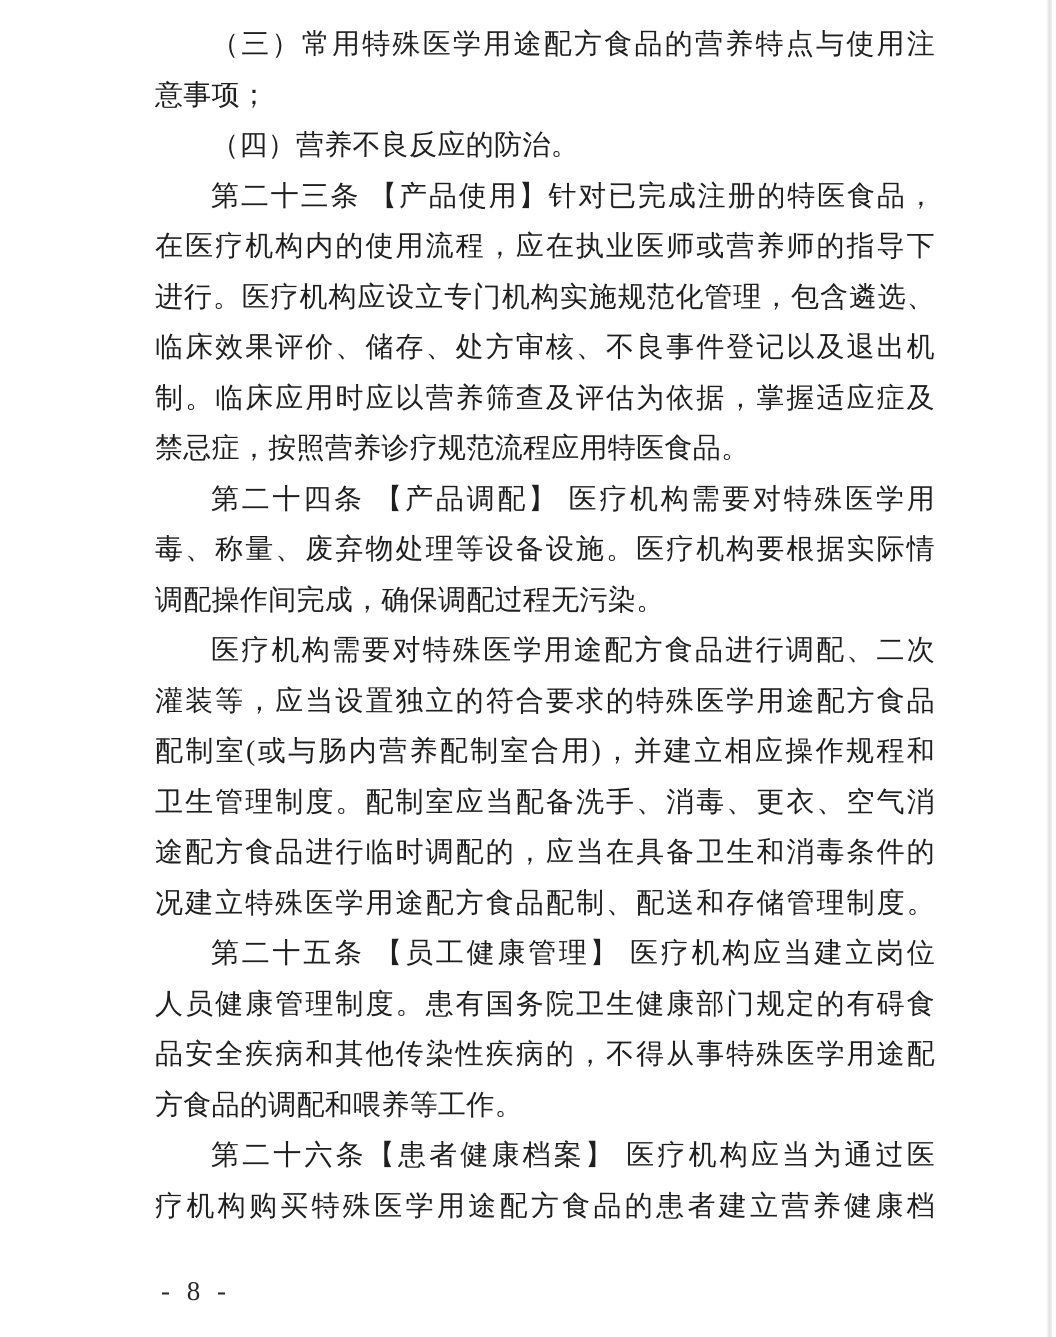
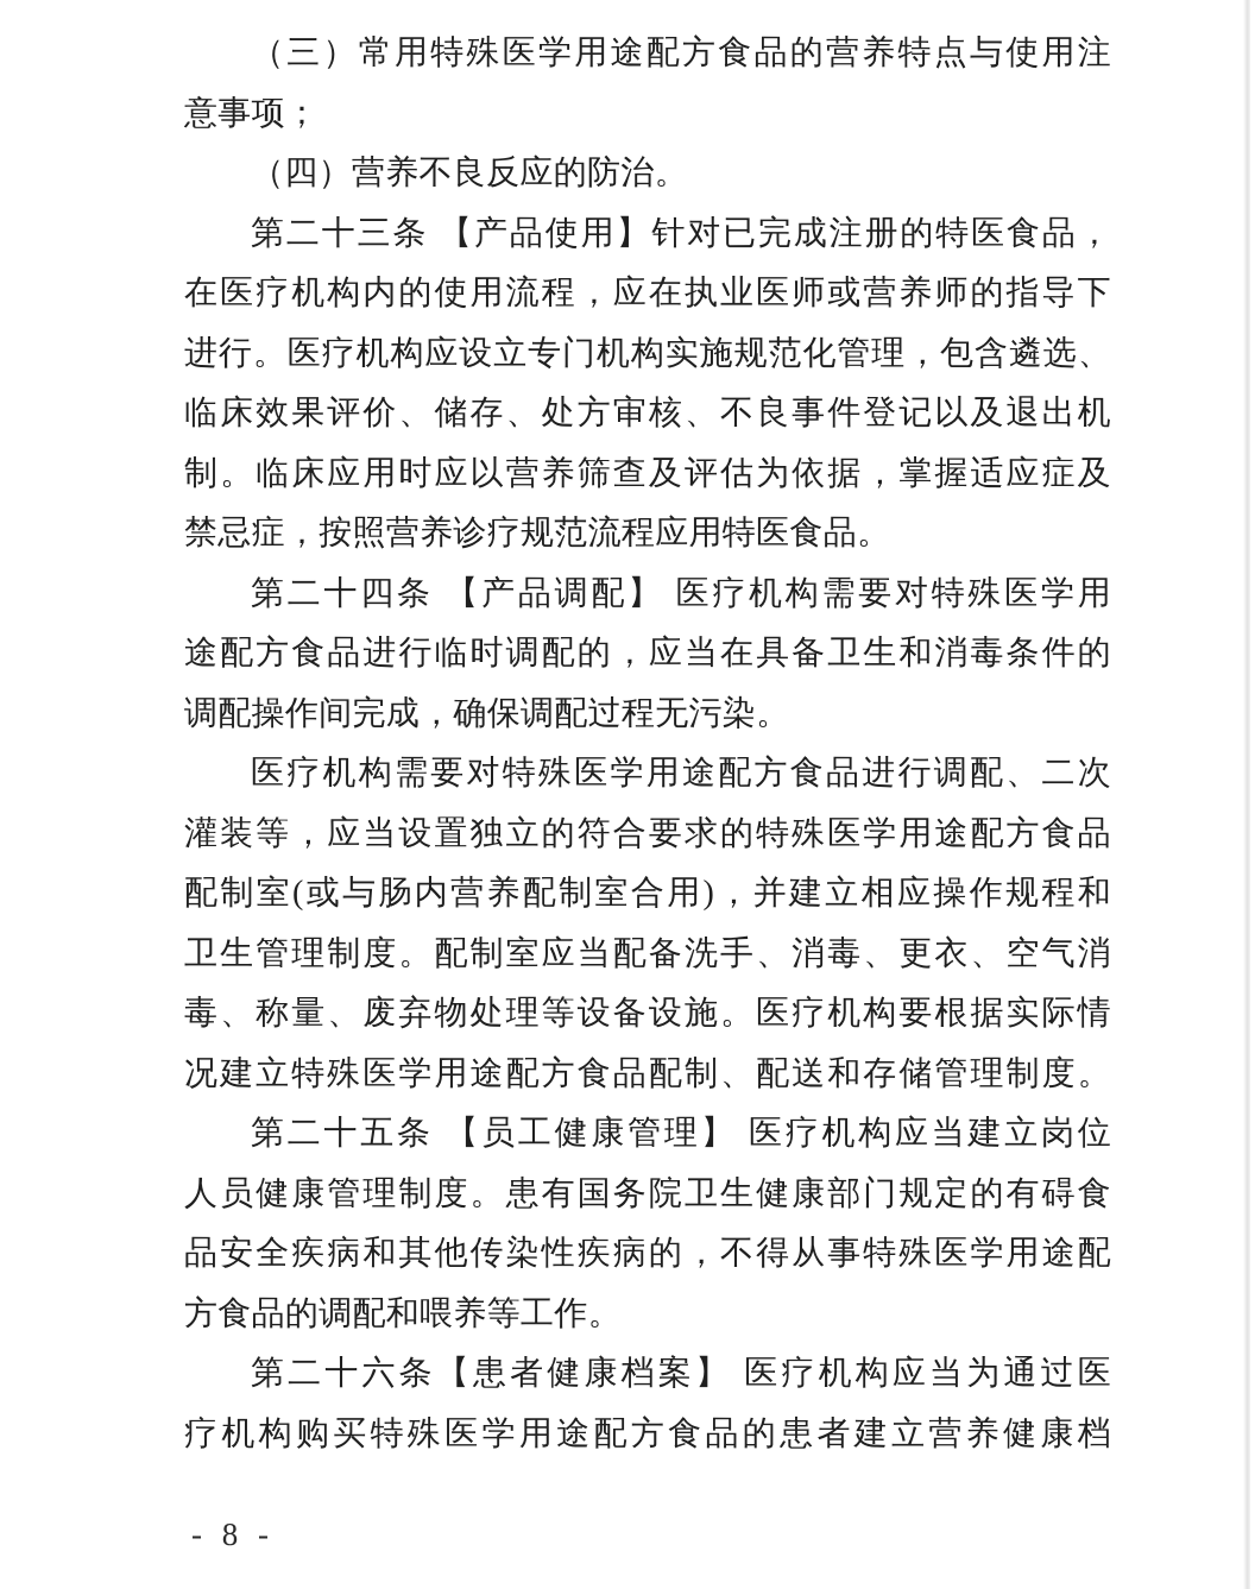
  （三）常用特殊医学用途配方食品的营养特点与使用注
  意事项；
  （四）营养不良反应的防治。
  第二十三条 【产品使用】针对已完成注册的特医食品，
  在医疗机构内的使用流程，应在执业医师或营养师的指导下
  进行。医疗机构应设立专门机构实施规范化管理，包含遴选、
  临床效果评价、储存、处方审核、不良事件登记以及退出机
  制。临床应用时应以营养筛查及评估为依据，掌握适应症及
  禁忌症，按照营养诊疗规范流程应用特医食品。
  第二十四条 【产品调配】 医疗机构需要对特殊医学用
- 毒、称量、废弃物处理等设备设施。医疗机构要根据实际情
+ 途配方食品进行临时调配的，应当在具备卫生和消毒条件的
  调配操作间完成，确保调配过程无污染。
  医疗机构需要对特殊医学用途配方食品进行调配、二次
  灌装等，应当设置独立的符合要求的特殊医学用途配方食品
  配制室(或与肠内营养配制室合用)，并建立相应操作规程和
  卫生管理制度。配制室应当配备洗手、消毒、更衣、空气消
- 途配方食品进行临时调配的，应当在具备卫生和消毒条件的
+ 毒、称量、废弃物处理等设备设施。医疗机构要根据实际情
  况建立特殊医学用途配方食品配制、配送和存储管理制度。
  第二十五条 【员工健康管理】 医疗机构应当建立岗位
  人员健康管理制度。患有国务院卫生健康部门规定的有碍食
  品安全疾病和其他传染性疾病的，不得从事特殊医学用途配
  方食品的调配和喂养等工作。
  第二十六条【患者健康档案】 医疗机构应当为通过医
  疗机构购买特殊医学用途配方食品的患者建立营养健康档
  - 8 -
